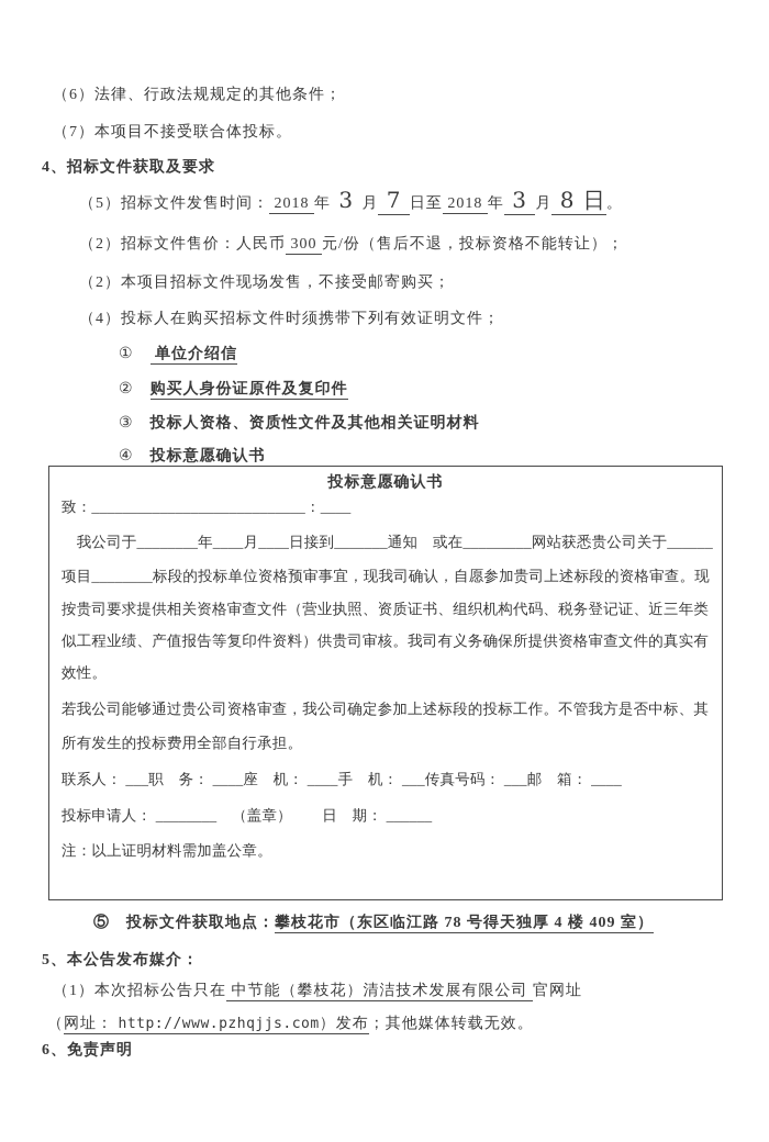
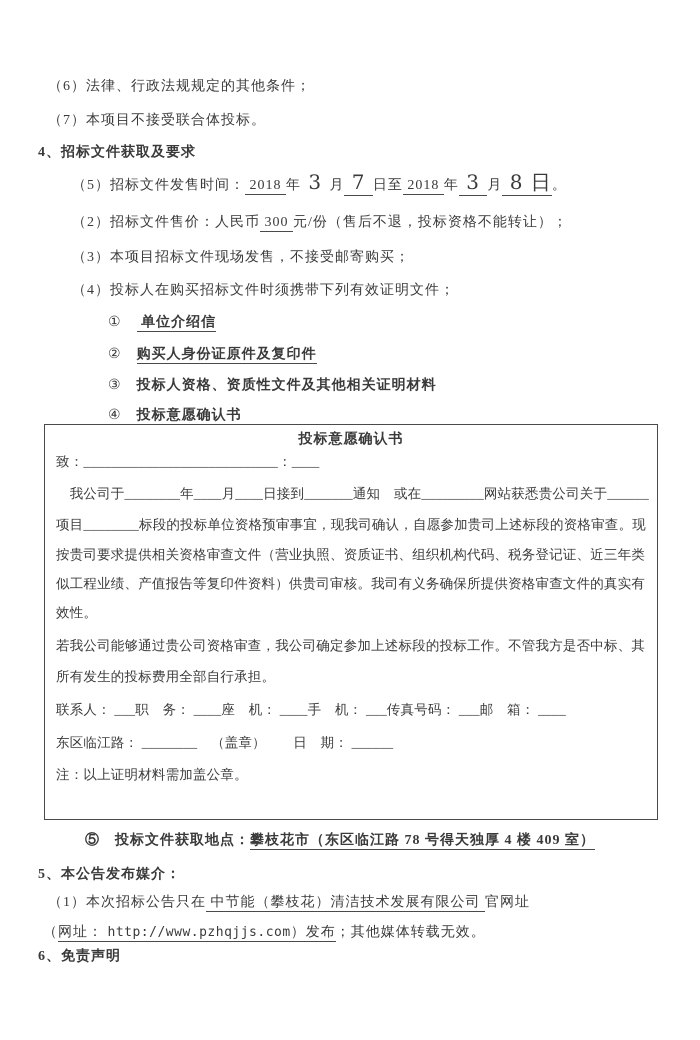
  （6）法律、行政法规规定的其他条件；
  （7）本项目不接受联合体投标。
  4、招标文件获取及要求
  （5）招标文件发售时间： 2018 年 3 月 7 日至 2018 年 3 月 8 日。
  （2）招标文件售价：人民币 300 元/份（售后不退，投标资格不能转让）；
- （2）本项目招标文件现场发售，不接受邮寄购买；
+ （3）本项目招标文件现场发售，不接受邮寄购买；
  （4）投标人在购买招标文件时须携带下列有效证明文件；
  ① 单位介绍信
  ② 购买人身份证原件及复印件
  ③ 投标人资格、资质性文件及其他相关证明材料
  ④ 投标意愿确认书
  投标意愿确认书
  致：____________________________：____
  我公司于________年____月____日接到_______通知 或在_________网站获悉贵公司关于______
  项目________标段的投标单位资格预审事宜，现我司确认，自愿参加贵司上述标段的资格审查。现
  按贵司要求提供相关资格审查文件（营业执照、资质证书、组织机构代码、税务登记证、近三年类
  似工程业绩、产值报告等复印件资料）供贵司审核。我司有义务确保所提供资格审查文件的真实有
  效性。
  若我公司能够通过贵公司资格审查，我公司确定参加上述标段的投标工作。不管我方是否中标、其
  所有发生的投标费用全部自行承担。
  联系人： ___职 务： ____座 机： ____手 机： ___传真号码： ___邮 箱： ____
- 投标申请人： ________ （盖章） 日 期： ______
+ 东区临江路： ________ （盖章） 日 期： ______
  注：以上证明材料需加盖公章。
  ⑤ 投标文件获取地点：攀枝花市（东区临江路 78 号得天独厚 4 楼 409 室）
  5、本公告发布媒介：
  （1）本次招标公告只在 中节能（攀枝花）清洁技术发展有限公司 官网址
  （网址： http://www.pzhqjjs.com）发布；其他媒体转载无效。
  6、免责声明
